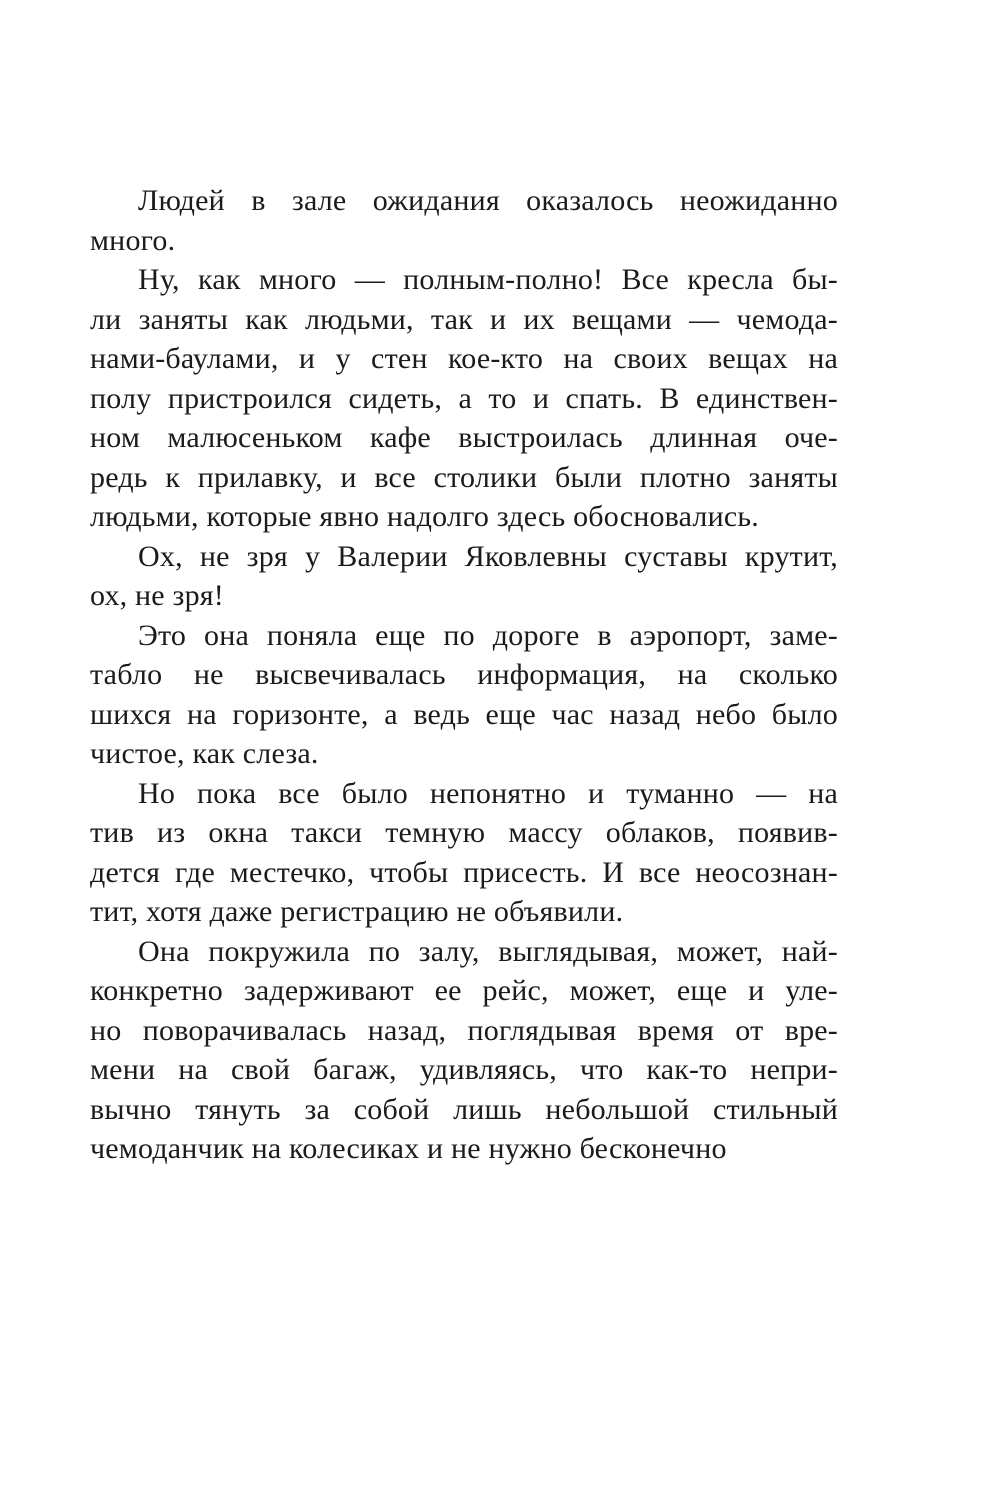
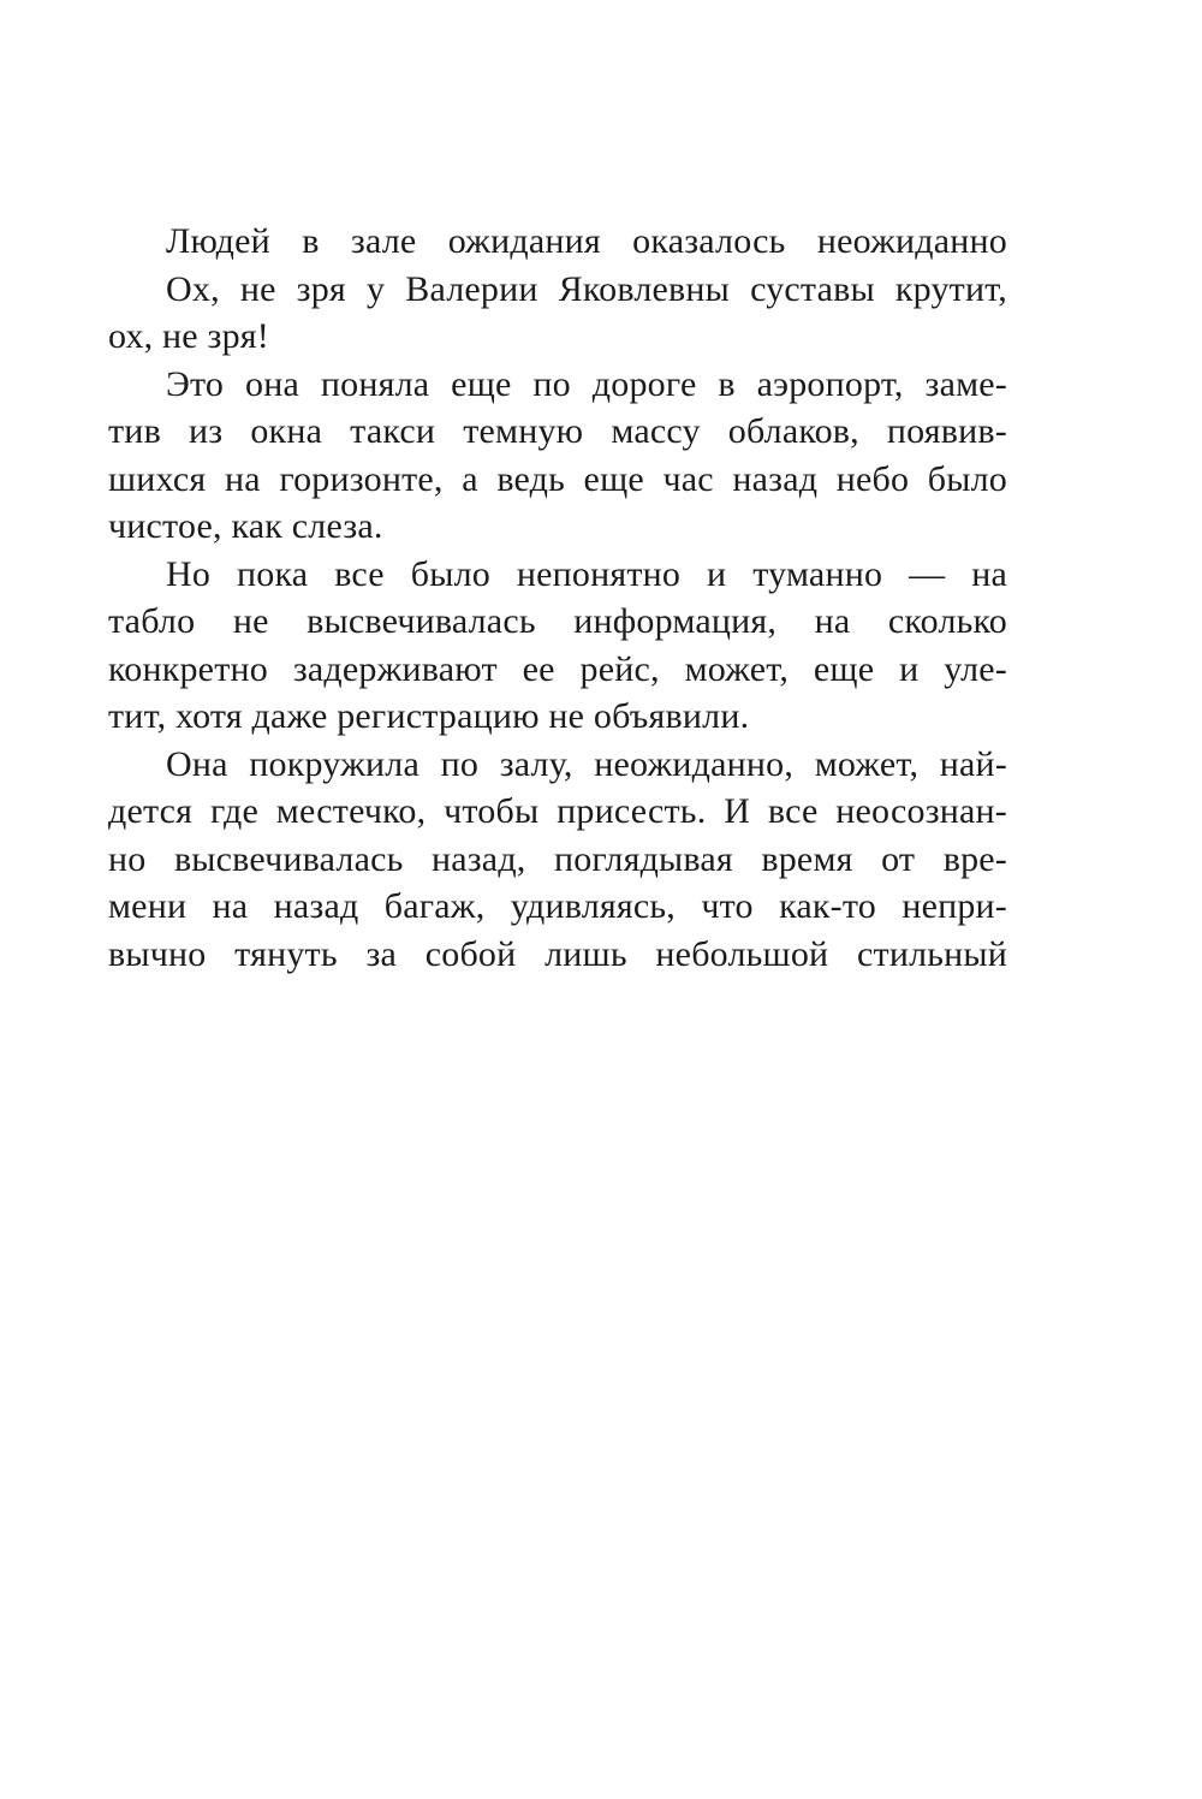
  Людей в зале ожидания оказалось неожиданно
- много.
- Ну, как много — полным-полно! Все кресла бы-
- ли заняты как людьми, так и их вещами — чемода-
- нами-баулами, и у стен кое-кто на своих вещах на
- полу пристроился сидеть, а то и спать. В единствен-
- ном малюсеньком кафе выстроилась длинная оче-
- редь к прилавку, и все столики были плотно заняты
- людьми, которые явно надолго здесь обосновались.
  Ох, не зря у Валерии Яковлевны суставы крутит,
  ох, не зря!
  Это она поняла еще по дороге в аэропорт, заме-
- табло не высвечивалась информация, на сколько
+ тив из окна такси темную массу облаков, появив-
  шихся на горизонте, а ведь еще час назад небо было
  чистое, как слеза.
  Но пока все было непонятно и туманно — на
- тив из окна такси темную массу облаков, появив-
+ табло не высвечивалась информация, на сколько
- дется где местечко, чтобы присесть. И все неосознан-
+ конкретно задерживают ее рейс, может, еще и уле-
  тит, хотя даже регистрацию не объявили.
- Она покружила по залу, выглядывая, может, най-
+ Она покружила по залу, неожиданно, может, най-
- конкретно задерживают ее рейс, может, еще и уле-
+ дется где местечко, чтобы присесть. И все неосознан-
- но поворачивалась назад, поглядывая время от вре-
+ но высвечивалась назад, поглядывая время от вре-
- мени на свой багаж, удивляясь, что как-то непри-
+ мени на назад багаж, удивляясь, что как-то непри-
  вычно тянуть за собой лишь небольшой стильный
- чемоданчик на колесиках и не нужно бесконечно
